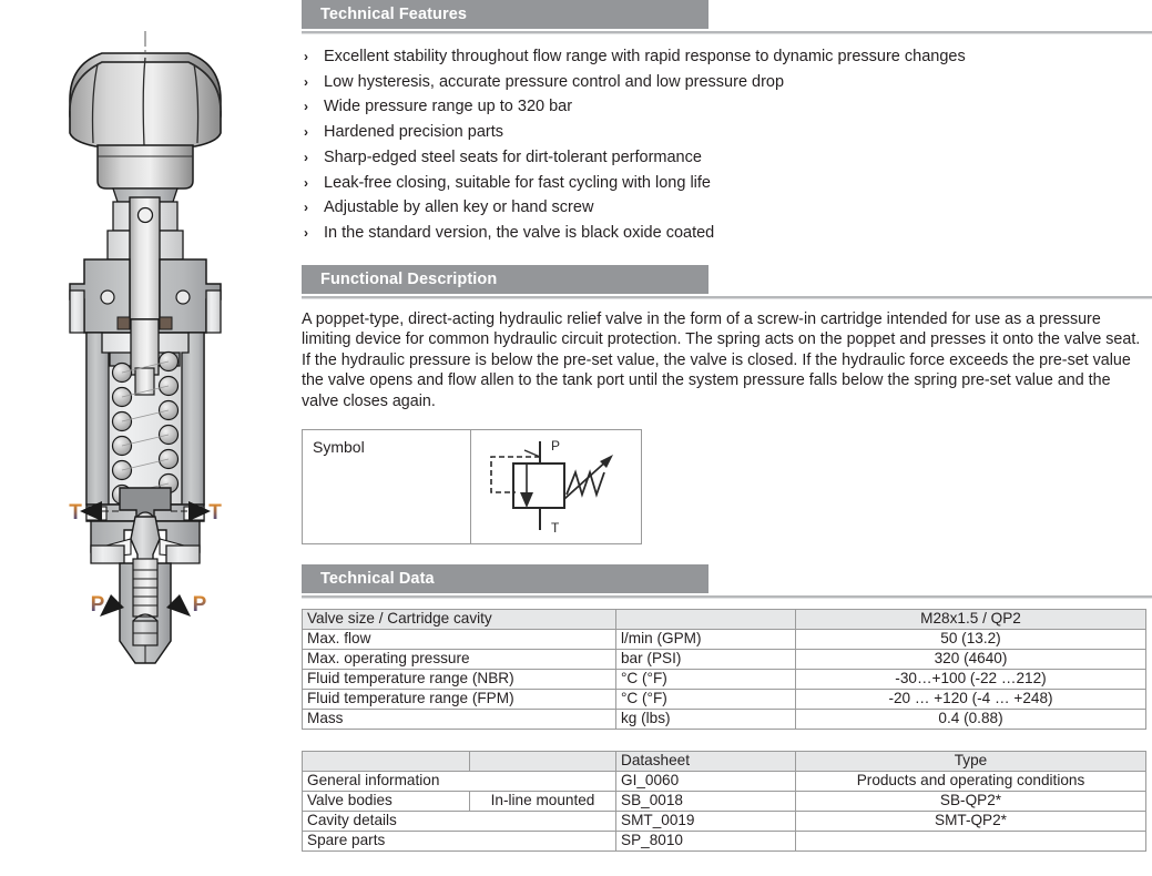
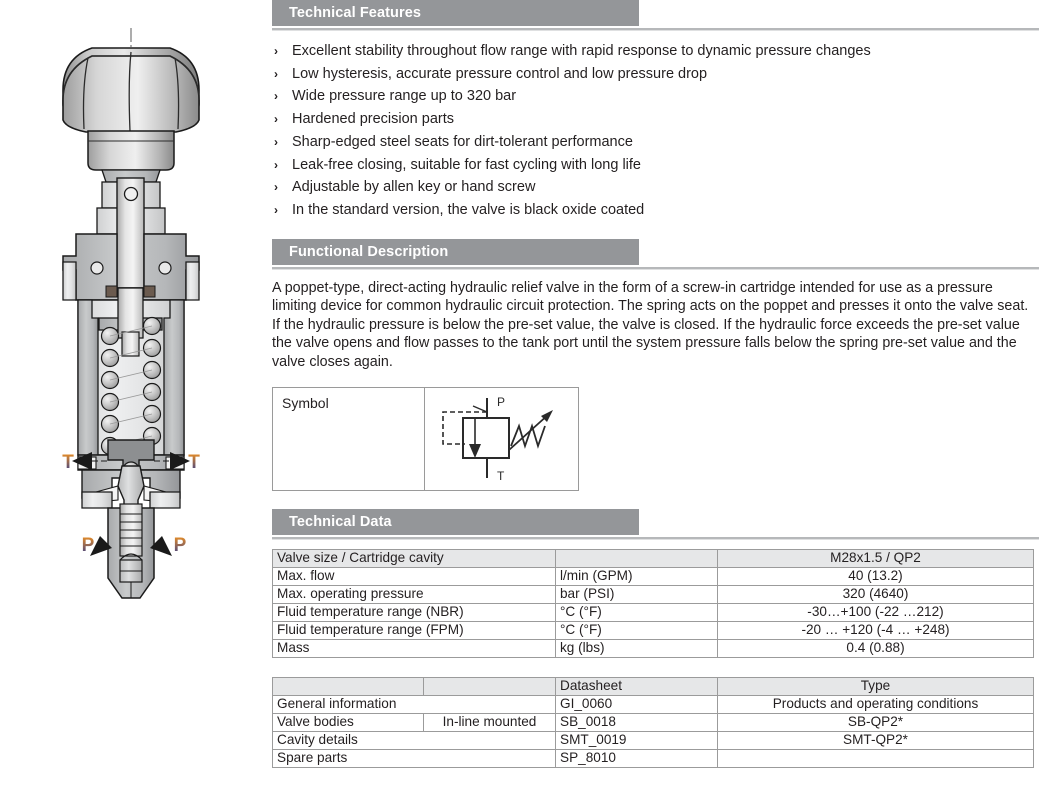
  T
  T
  P
  P
  Technical Features
  ›
  Excellent stability throughout flow range with rapid response to dynamic pressure changes
  ›
  Low hysteresis, accurate pressure control and low pressure drop
  ›
  Wide pressure range up to 320 bar
  ›
  Hardened precision parts
  ›
  Sharp-edged steel seats for dirt-tolerant performance
  ›
  Leak-free closing, suitable for fast cycling with long life
  ›
  Adjustable by allen key or hand screw
  ›
  In the standard version, the valve is black oxide coated
  Functional Description
- A poppet-type, direct-acting hydraulic relief valve in the form of a screw-in cartridge intended for use as a pressure limiting device for common hydraulic circuit protection. The spring acts on the poppet and presses it onto the valve seat. If the hydraulic pressure is below the pre-set value, the valve is closed. If the hydraulic force exceeds the pre-set value the valve opens and flow allen to the tank port until the system pressure falls below the spring pre-set value and the valve closes again.
+ A poppet-type, direct-acting hydraulic relief valve in the form of a screw-in cartridge intended for use as a pressure limiting device for common hydraulic circuit protection. The spring acts on the poppet and presses it onto the valve seat. If the hydraulic pressure is below the pre-set value, the valve is closed. If the hydraulic force exceeds the pre-set value the valve opens and flow passes to the tank port until the system pressure falls below the spring pre-set value and the valve closes again.
  Symbol
  P
  T
  Technical Data
  Valve size / Cartridge cavity		M28x1.5 / QP2
- Max. flow	l/min (GPM)	50 (13.2)
+ Max. flow	l/min (GPM)	40 (13.2)
  Max. operating pressure	bar (PSI)	320 (4640)
  Fluid temperature range (NBR)	°C (°F)	-30…+100 (-22 …212)
  Fluid temperature range (FPM)	°C (°F)	-20 … +120 (-4 … +248)
  Mass	kg (lbs)	0.4 (0.88)
  		Datasheet	Type
  General information	GI_0060	Products and operating conditions
  Valve bodies	In-line mounted	SB_0018	SB-QP2*
  Cavity details	SMT_0019	SMT-QP2*
  Spare parts	SP_8010
